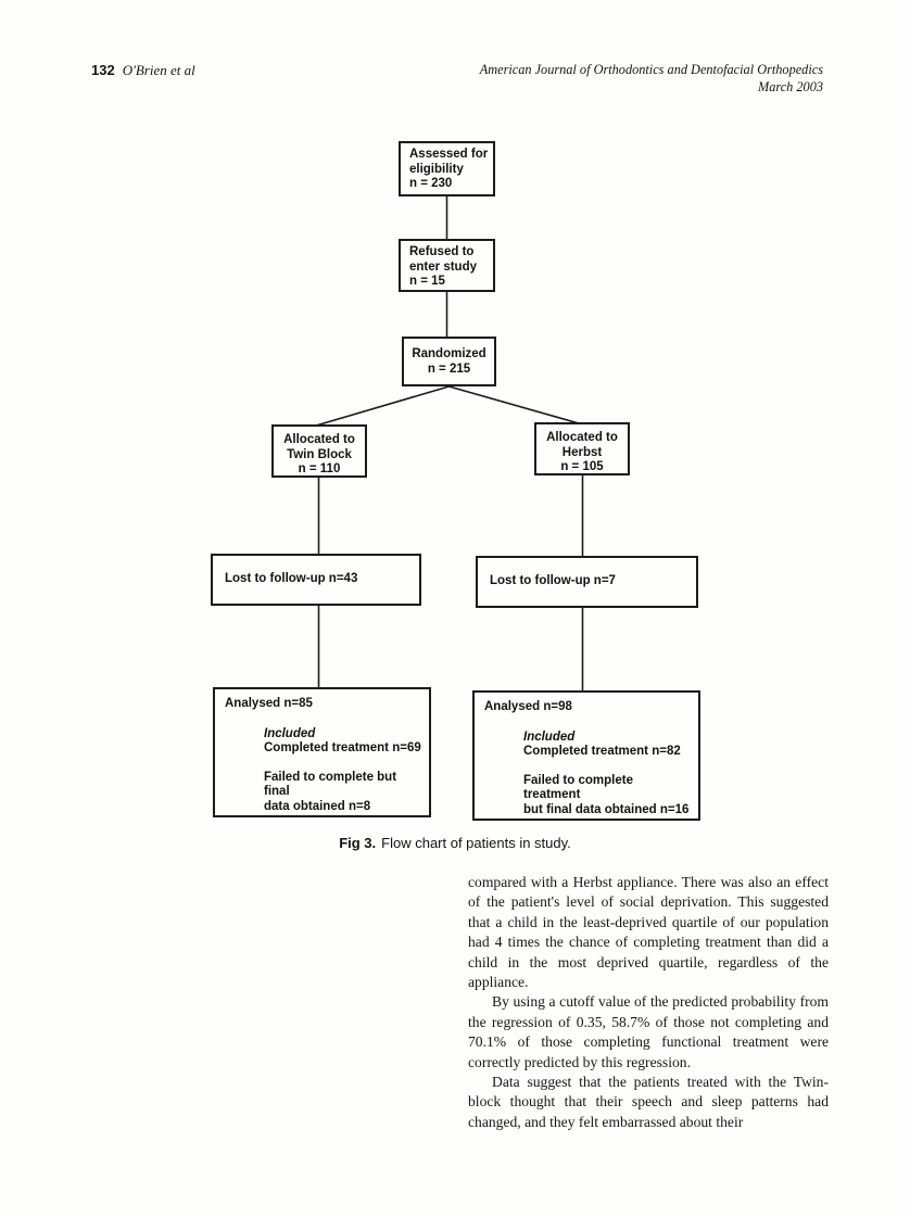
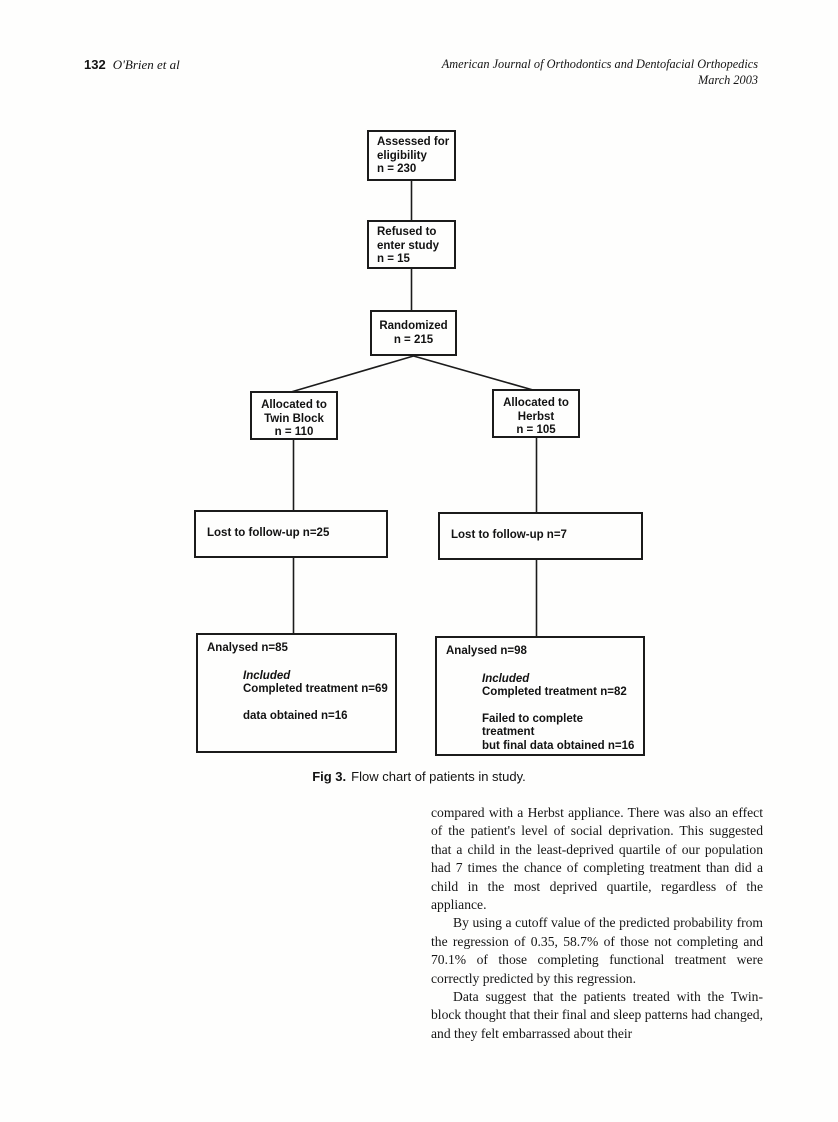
  132 O'Brien et al
  American Journal of Orthodontics and Dentofacial Orthopedics
  March 2003
  Assessed for
  eligibility
  n = 230
  Refused to
  enter study
  n = 15
  Randomized
  n = 215
  Allocated to
  Twin Block
  n = 110
  Allocated to
  Herbst
  n = 105
- Lost to follow-up n=43
+ Lost to follow-up n=25
  Lost to follow-up n=7
  Analysed n=85
  Included
  Completed treatment n=69
- Failed to complete but final
- data obtained n=8
+ data obtained n=16
  Analysed n=98
  Included
  Completed treatment n=82
  Failed to complete treatment
  but final data obtained n=16
  Fig 3. Flow chart of patients in study.
- compared with a Herbst appliance. There was also an effect of the patient's level of social deprivation. This suggested that a child in the least-deprived quartile of our population had 4 times the chance of completing treatment than did a child in the most deprived quartile, regardless of the appliance.
+ compared with a Herbst appliance. There was also an effect of the patient's level of social deprivation. This suggested that a child in the least-deprived quartile of our population had 7 times the chance of completing treatment than did a child in the most deprived quartile, regardless of the appliance.
  By using a cutoff value of the predicted probability from the regression of 0.35, 58.7% of those not completing and 70.1% of those completing functional treatment were correctly predicted by this regression.
- Data suggest that the patients treated with the Twin-block thought that their speech and sleep patterns had changed, and they felt embarrassed about their
+ Data suggest that the patients treated with the Twin-block thought that their final and sleep patterns had changed, and they felt embarrassed about their
